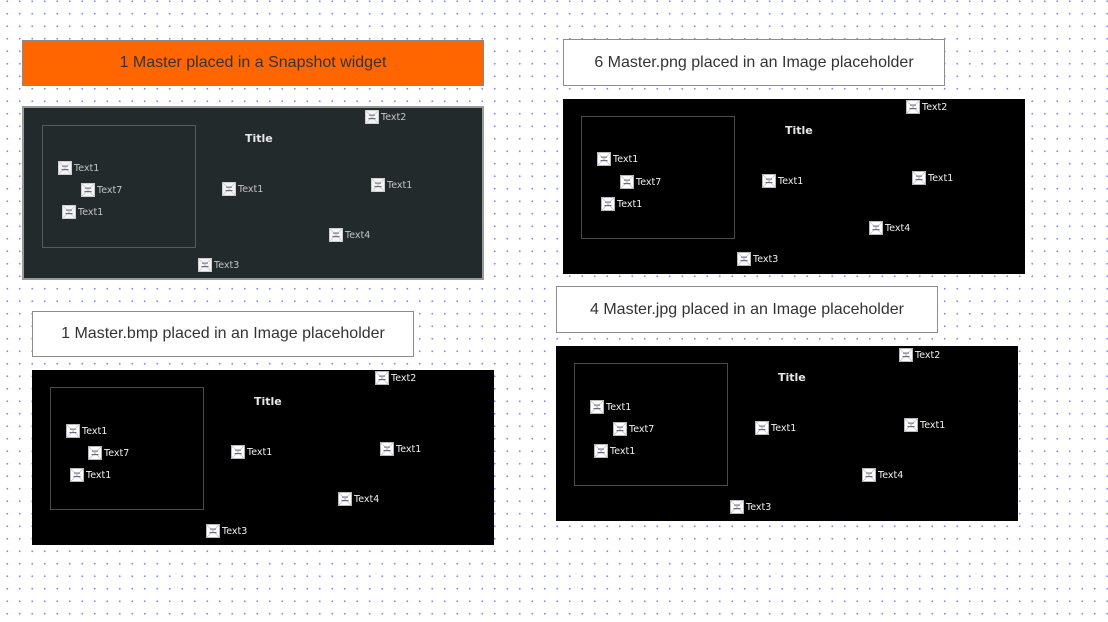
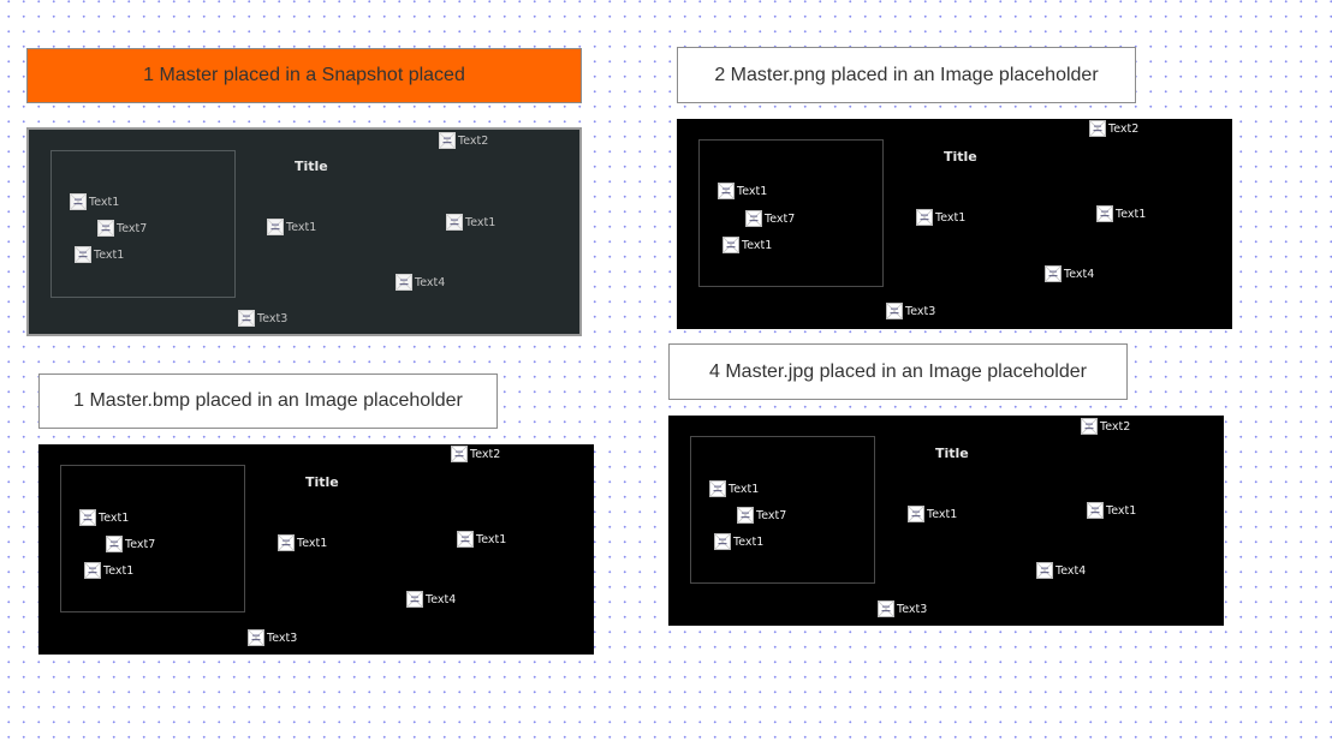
- 1 Master placed in a Snapshot widget
+ 1 Master placed in a Snapshot placed
  Title
  Text1
  Text7
  Text1
  Text1
  Text1
  Text2
  Text4
  Text3
- 6 Master.png placed in an Image placeholder
+ 2 Master.png placed in an Image placeholder
  Title
  Text1
  Text7
  Text1
  Text1
  Text1
  Text2
  Text4
  Text3
  1 Master.bmp placed in an Image placeholder
  Title
  Text1
  Text7
  Text1
  Text1
  Text1
  Text2
  Text4
  Text3
  4 Master.jpg placed in an Image placeholder
  Title
  Text1
  Text7
  Text1
  Text1
  Text1
  Text2
  Text4
  Text3
